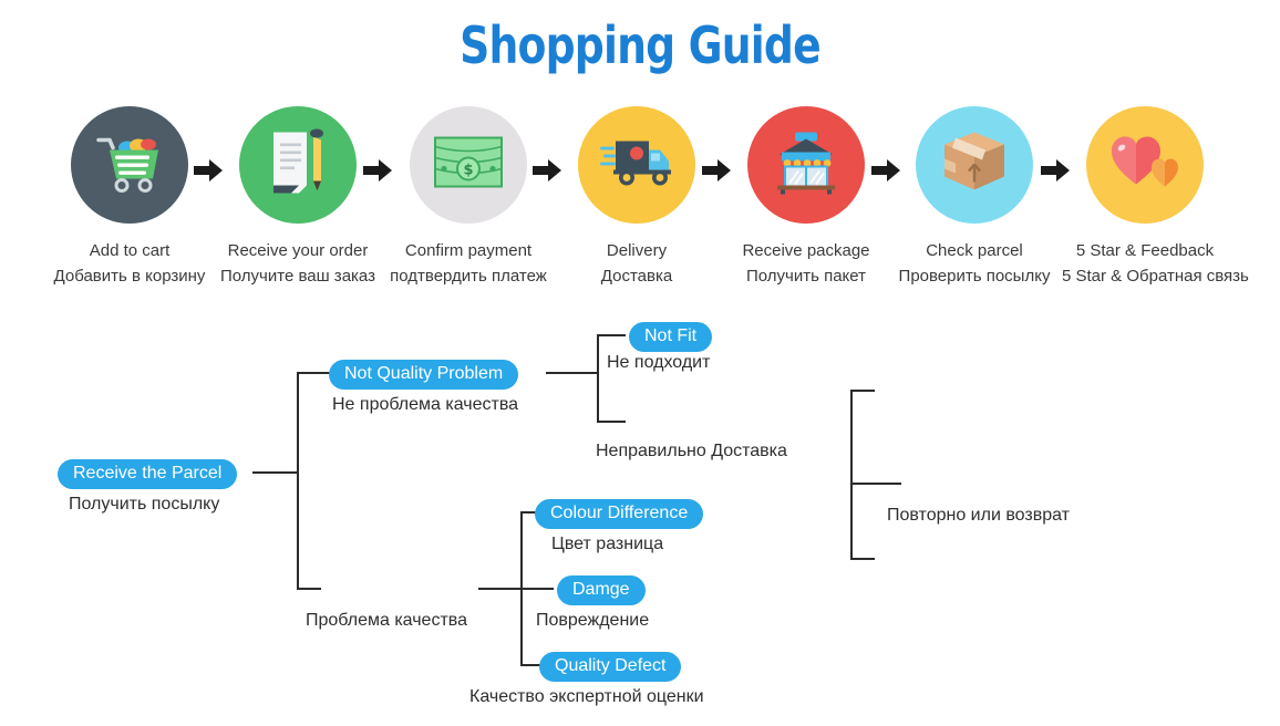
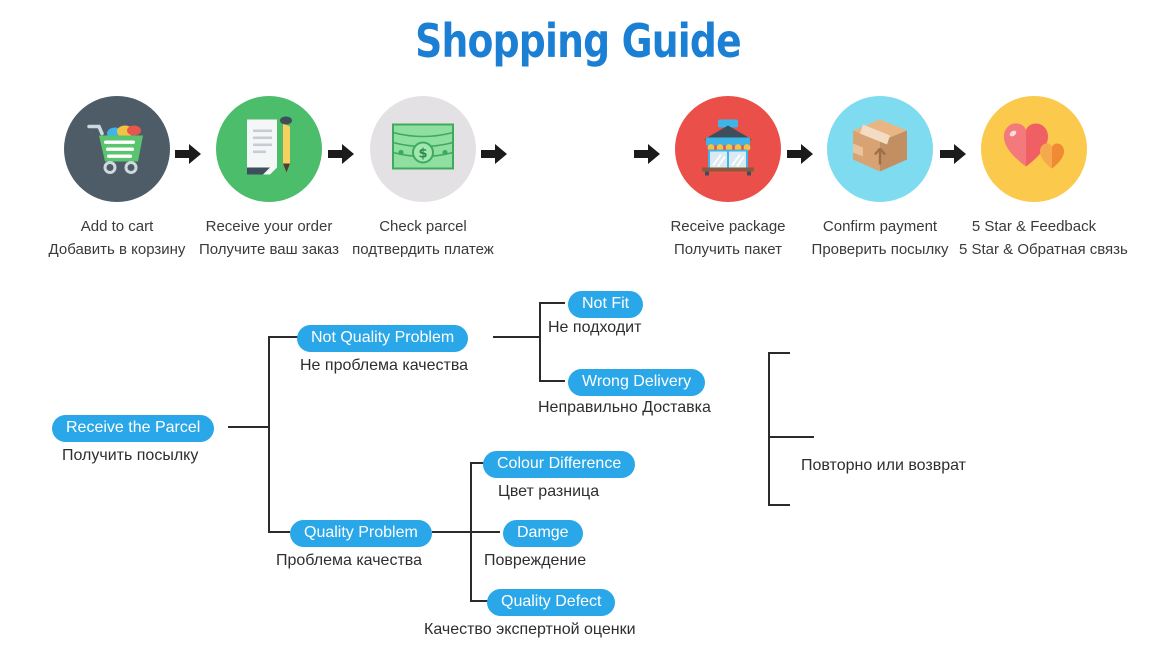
  Shopping Guide
  Add to cart
  Добавить в корзину
  Receive your order
  Получите ваш заказ
  $
- Confirm payment
+ Check parcel
  подтвердить платеж
- Delivery
- Доставка
  Receive package
  Получить пакет
- Check parcel
+ Confirm payment
  Проверить посылку
  5 Star & Feedback
  5 Star & Обратная связь
  Receive the Parcel
  Получить посылку
  Not Quality Problem
  Не проблема качества
  Not Fit
  Не подходит
+ Wrong Delivery
  Неправильно Доставка
+ Quality Problem
  Проблема качества
  Colour Difference
  Цвет разница
  Damge
  Повреждение
  Quality Defect
  Качество экспертной оценки
  Повторно или возврат
